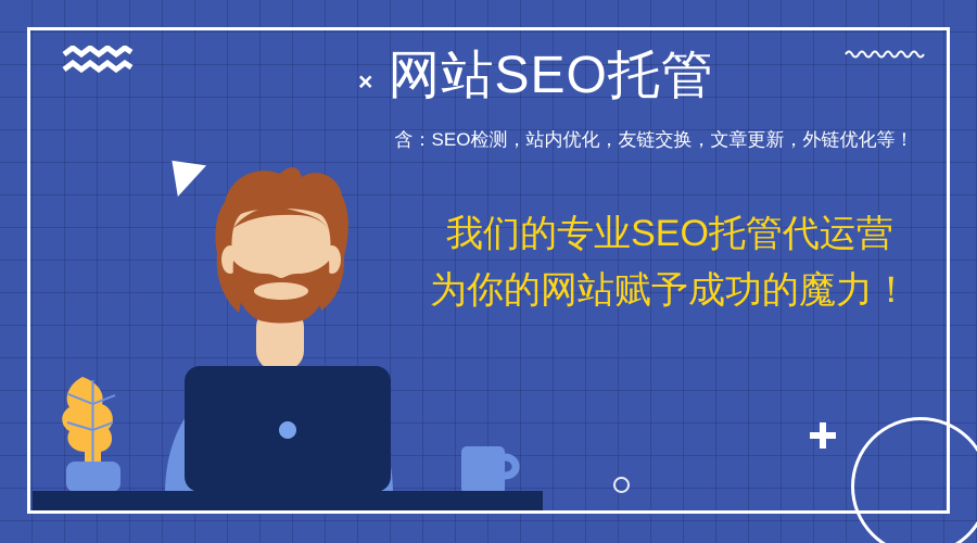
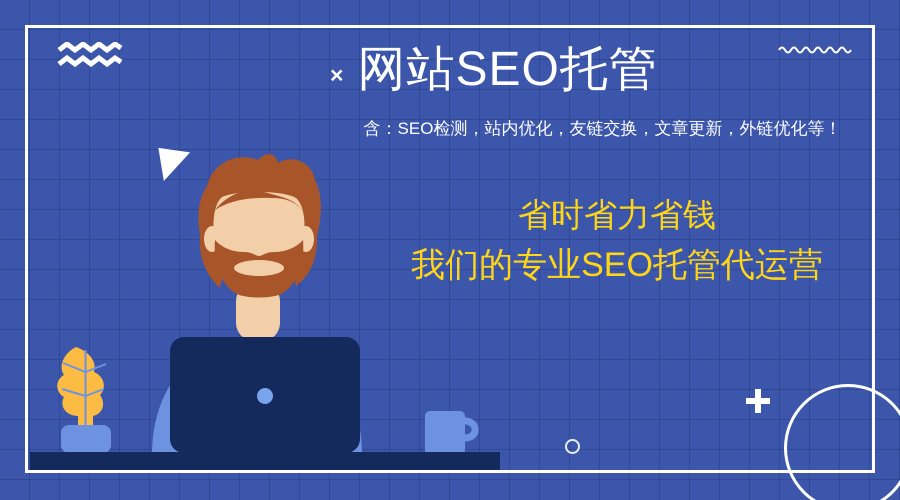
  ×
  网站SEO托管
  含：SEO检测，站内优化，友链交换，文章更新，外链优化等！
+ 省时省力省钱
  我们的专业SEO托管代运营
- 为你的网站赋予成功的魔力！
